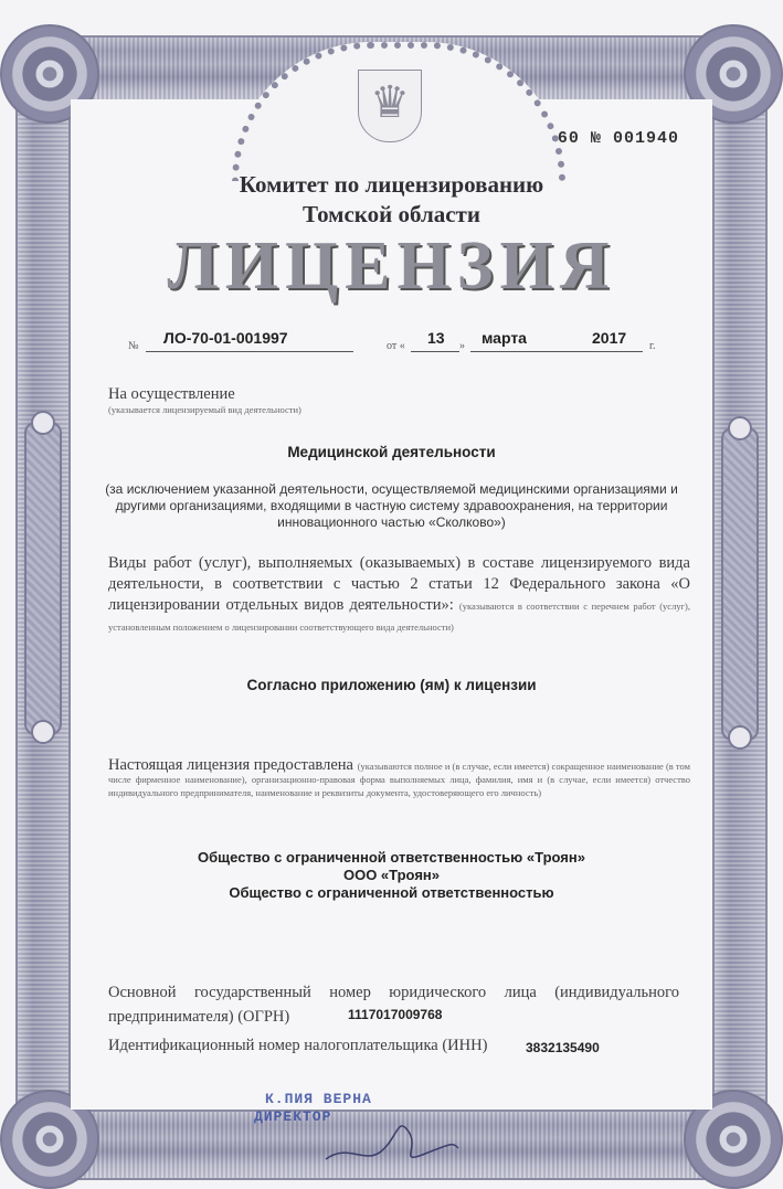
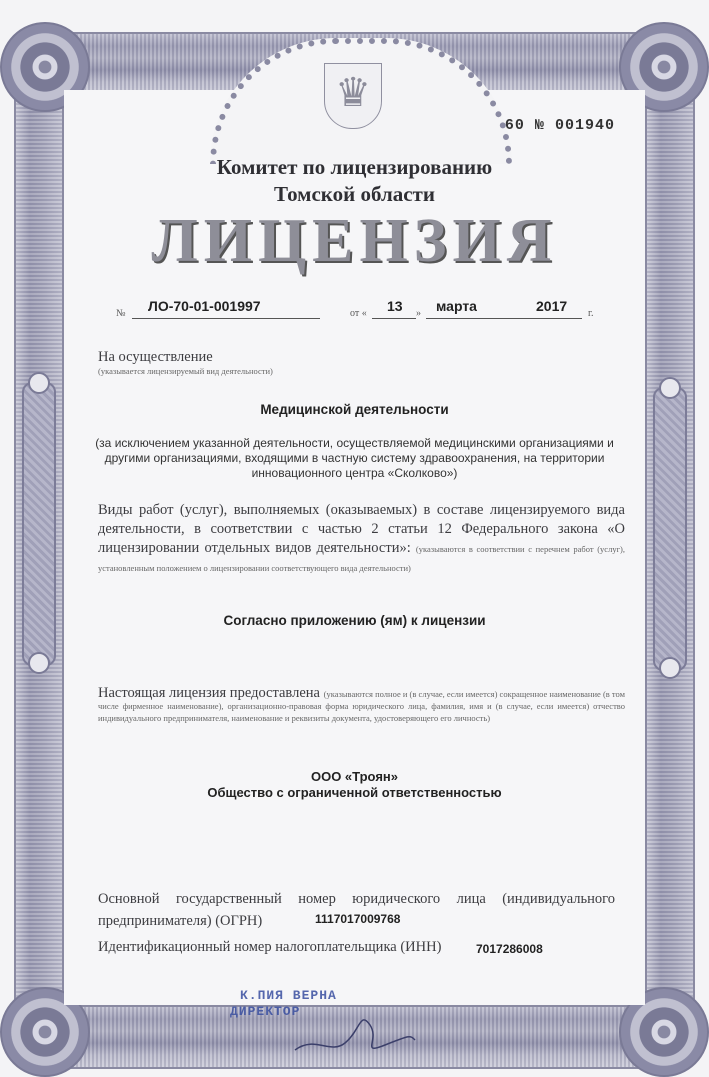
  ♛
  60 № 001940
  Комитет по лицензированию
  Томской области
  ЛИЦЕНЗИЯ
  №
  ЛО-70-01-001997
  от «
  13
  »
  марта
  2017
  г.
  На осуществление
  (указывается лицензируемый вид деятельности)
  Медицинской деятельности
- (за исключением указанной деятельности, осуществляемой медицинскими организациями и другими организациями, входящими в частную систему здравоохранения, на территории инновационного частью «Сколково»)
+ (за исключением указанной деятельности, осуществляемой медицинскими организациями и другими организациями, входящими в частную систему здравоохранения, на территории инновационного центра «Сколково»)
  Виды работ (услуг), выполняемых (оказываемых) в составе лицензируемого вида деятельности, в соответствии с частью 2 статьи 12 Федерального закона «О лицензировании отдельных видов деятельности»: (указываются в соответствии с перечнем работ (услуг), установленным положением о лицензировании соответствующего вида деятельности)
  Согласно приложению (ям) к лицензии
- Настоящая лицензия предоставлена (указываются полное и (в случае, если имеется) сокращенное наименование (в том числе фирменное наименование), организационно-правовая форма выполняемых лица, фамилия, имя и (в случае, если имеется) отчество индивидуального предпринимателя, наименование и реквизиты документа, удостоверяющего его личность)
+ Настоящая лицензия предоставлена (указываются полное и (в случае, если имеется) сокращенное наименование (в том числе фирменное наименование), организационно-правовая форма юридического лица, фамилия, имя и (в случае, если имеется) отчество индивидуального предпринимателя, наименование и реквизиты документа, удостоверяющего его личность)
- Общество с ограниченной ответственностью «Троян»
  ООО «Троян»
  Общество с ограниченной ответственностью
  Основной государственный номер юридического лица (индивидуального предпринимателя) (ОГРН)
  1117017009768
  Идентификационный номер налогоплательщика (ИНН)
- 3832135490
+ 7017286008
  К.ПИЯ ВЕРНА
  ДИРЕКТОР
